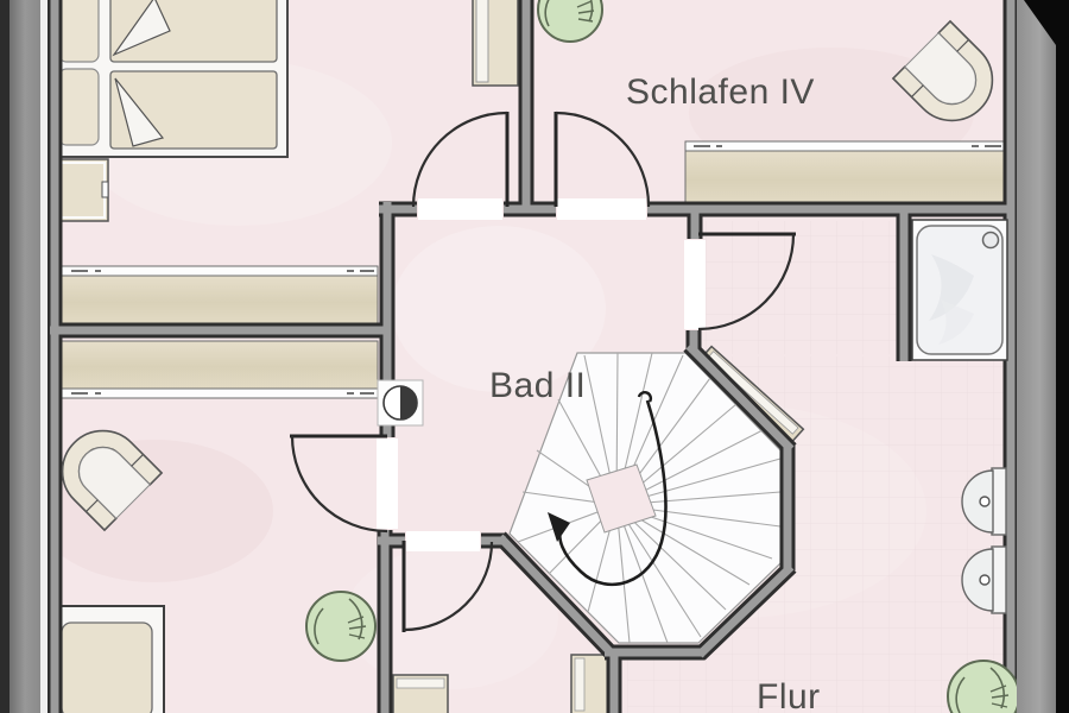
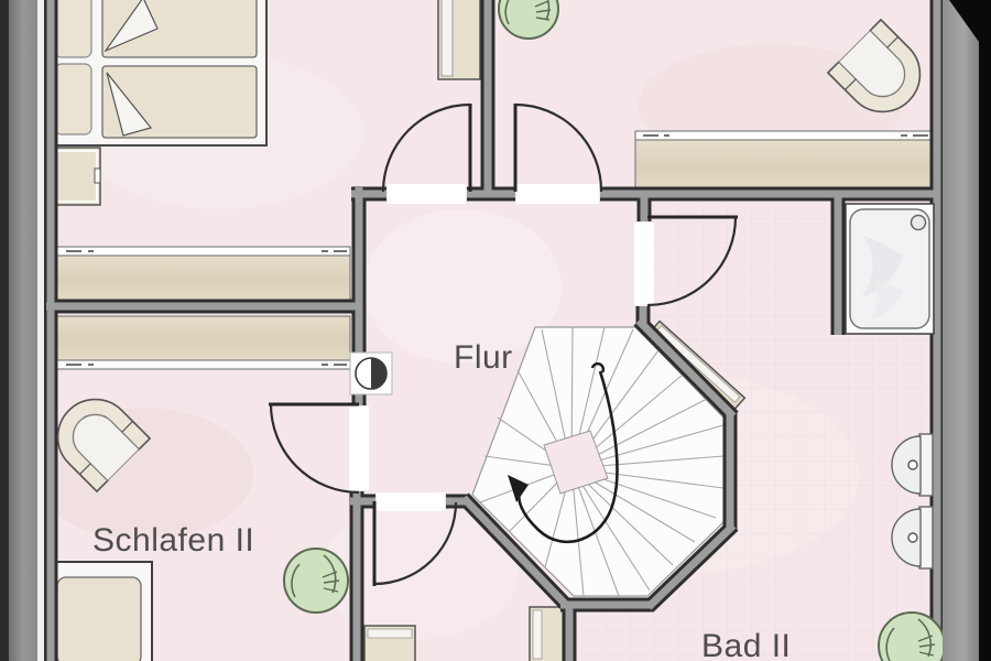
- Schlafen IV
- Bad II
+ Flur
+ Schlafen II
- Flur
+ Bad II
